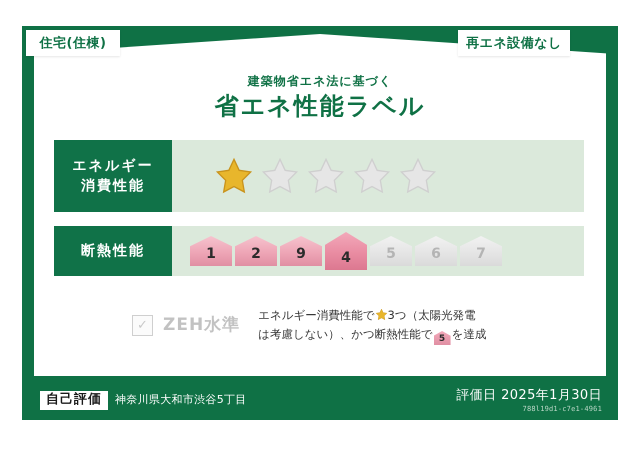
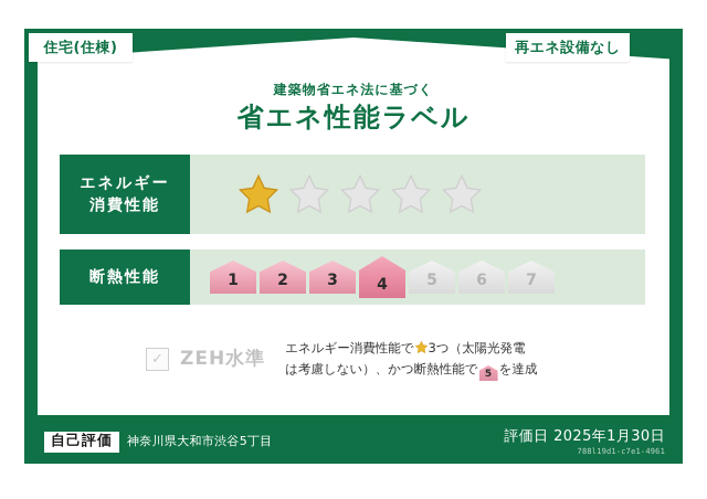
  住宅(住棟)
  再エネ設備なし
  建築物省エネ法に基づく
  省エネ性能ラベル
  エネルギー
  消費性能
  断熱性能
  1
  2
- 9
+ 3
  4
  5
  6
  7
  ✓
  ZEH水準
  エネルギー消費性能で 3つ（太陽光発電
  は考慮しない）、かつ断熱性能で
  5
  を達成
  自己評価
  神奈川県大和市渋谷5丁目
  評価日 2025年1月30日
  788l19d1-c7e1-4961
